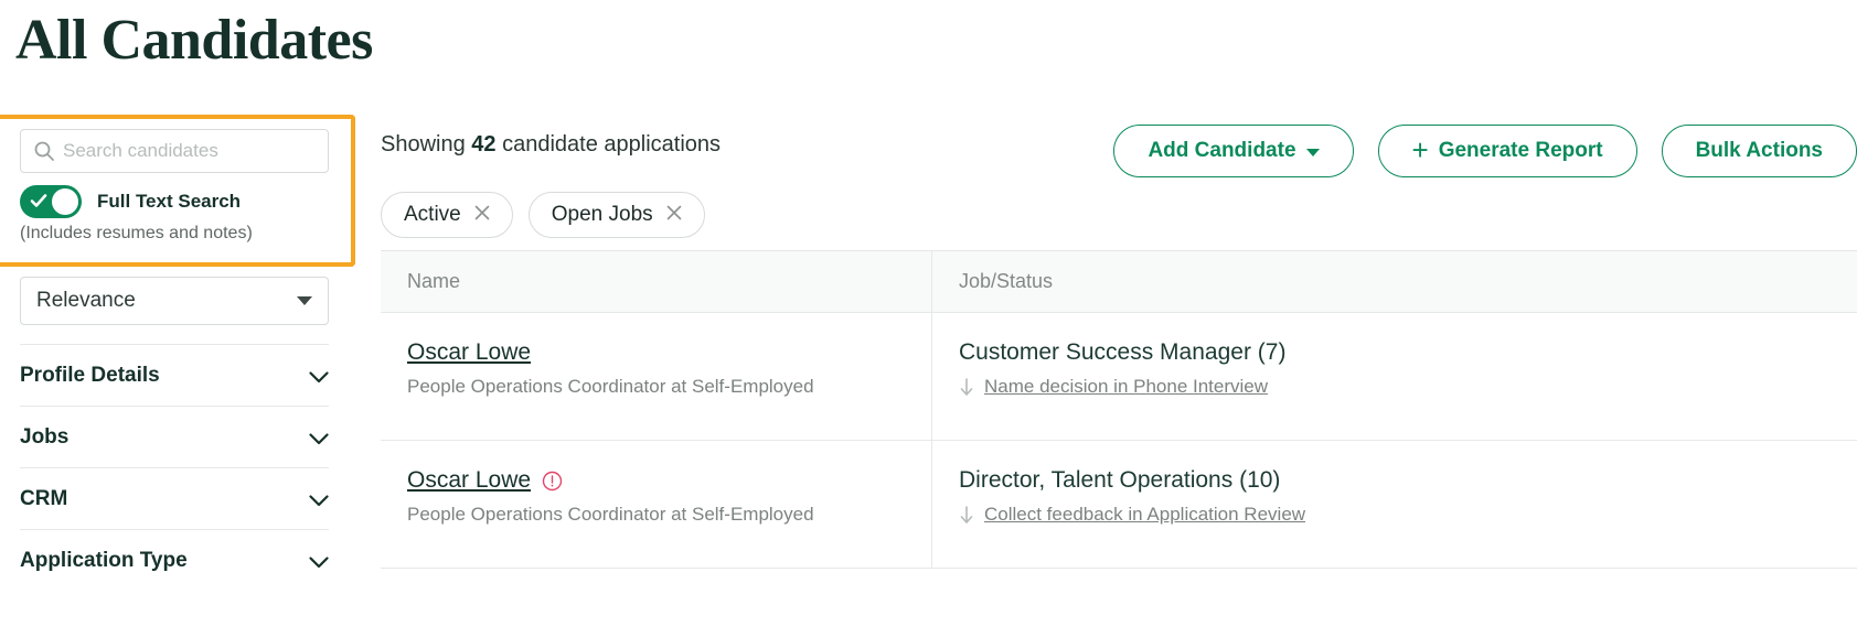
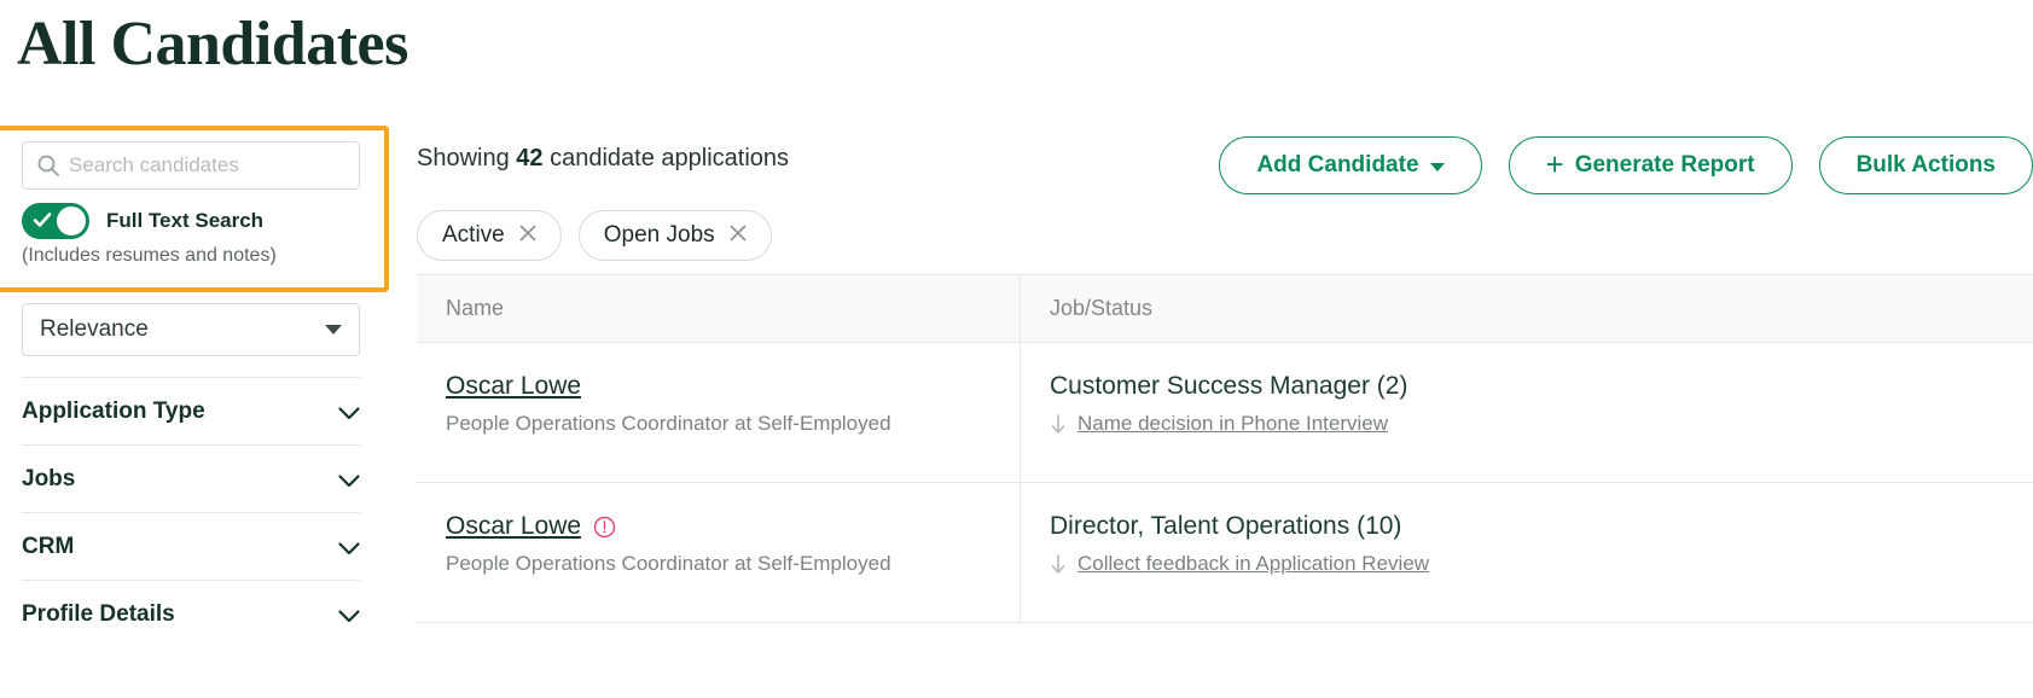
  All Candidates
  Search candidates
  Full Text Search
  (Includes resumes and notes)
  Relevance
- Profile Details
+ Application Type
  Jobs
  CRM
- Application Type
+ Profile Details
  Showing 42 candidate applications
  Add Candidate
  +
  Generate Report
  Bulk Actions
  Active
  Open Jobs
  Name
  Job/Status
  Oscar Lowe
  People Operations Coordinator at Self-Employed
- Customer Success Manager (7)
+ Customer Success Manager (2)
  Name decision in Phone Interview
  Oscar Lowe
  People Operations Coordinator at Self-Employed
  Director, Talent Operations (10)
  Collect feedback in Application Review
